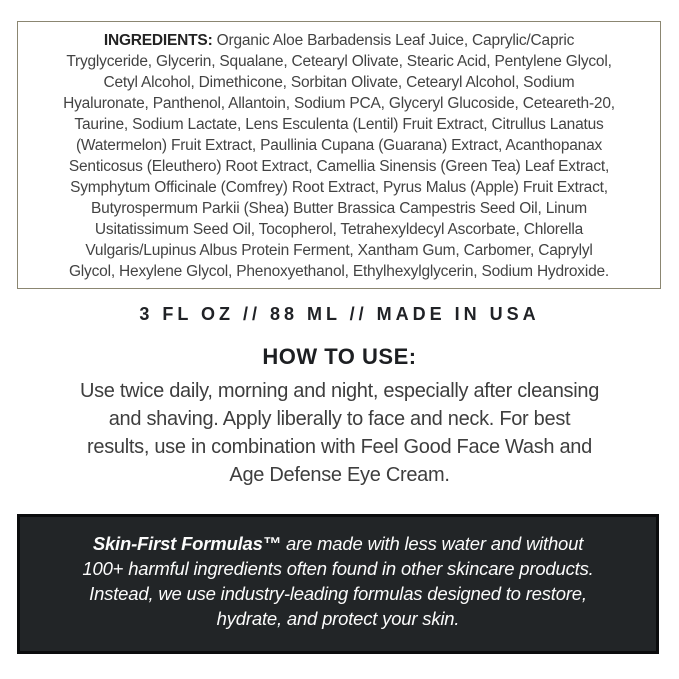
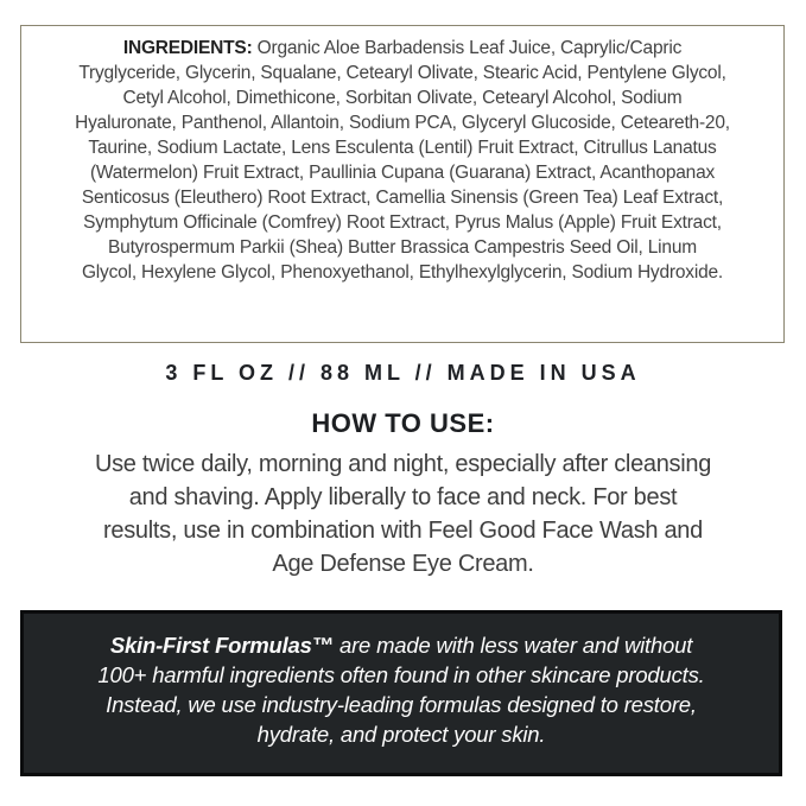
  INGREDIENTS: Organic Aloe Barbadensis Leaf Juice, Caprylic/Capric
  Tryglyceride, Glycerin, Squalane, Cetearyl Olivate, Stearic Acid, Pentylene Glycol,
  Cetyl Alcohol, Dimethicone, Sorbitan Olivate, Cetearyl Alcohol, Sodium
  Hyaluronate, Panthenol, Allantoin, Sodium PCA, Glyceryl Glucoside, Ceteareth-20,
  Taurine, Sodium Lactate, Lens Esculenta (Lentil) Fruit Extract, Citrullus Lanatus
  (Watermelon) Fruit Extract, Paullinia Cupana (Guarana) Extract, Acanthopanax
  Senticosus (Eleuthero) Root Extract, Camellia Sinensis (Green Tea) Leaf Extract,
  Symphytum Officinale (Comfrey) Root Extract, Pyrus Malus (Apple) Fruit Extract,
  Butyrospermum Parkii (Shea) Butter Brassica Campestris Seed Oil, Linum
- Usitatissimum Seed Oil, Tocopherol, Tetrahexyldecyl Ascorbate, Chlorella
- Vulgaris/Lupinus Albus Protein Ferment, Xantham Gum, Carbomer, Caprylyl
  Glycol, Hexylene Glycol, Phenoxyethanol, Ethylhexylglycerin, Sodium Hydroxide.
  3 FL OZ // 88 ML // MADE IN USA
  HOW TO USE:
  Use twice daily, morning and night, especially after cleansing
  and shaving. Apply liberally to face and neck. For best
  results, use in combination with Feel Good Face Wash and
  Age Defense Eye Cream.
  Skin-First Formulas™ are made with less water and without
  100+ harmful ingredients often found in other skincare products.
  Instead, we use industry-leading formulas designed to restore,
  hydrate, and protect your skin.
